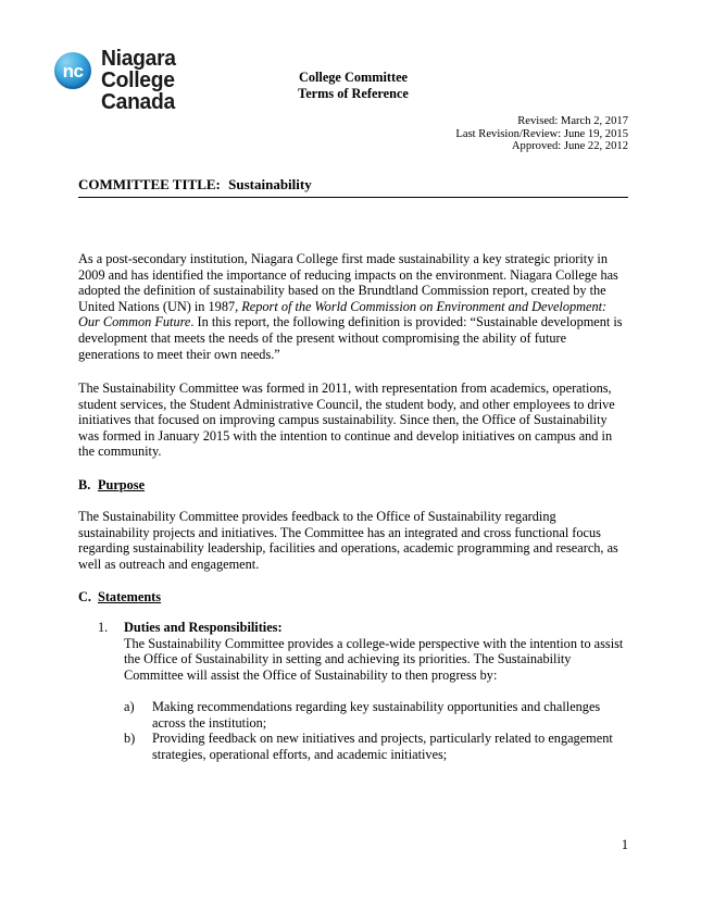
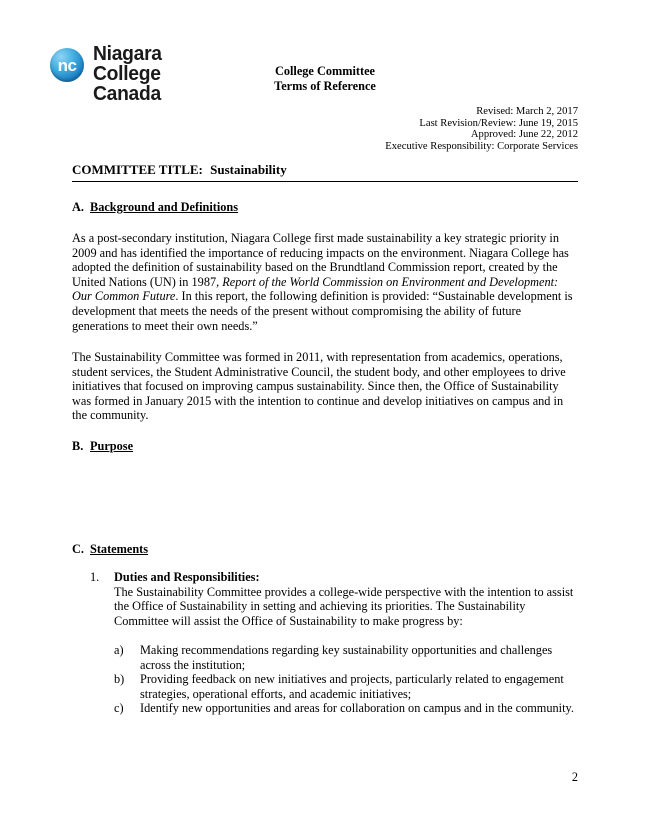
  nc
  Niagara
  College
  Canada
  College Committee
  Terms of Reference
  Revised: March 2, 2017
  Last Revision/Review: June 19, 2015
  Approved: June 22, 2012
+ Executive Responsibility: Corporate Services
  COMMITTEE TITLE: Sustainability
+ A. Background and Definitions
  As a post-secondary institution, Niagara College first made sustainability a key strategic priority in 2009 and has identified the importance of reducing impacts on the environment. Niagara College has adopted the definition of sustainability based on the Brundtland Commission report, created by the United Nations (UN) in 1987, Report of the World Commission on Environment and Development: Our Common Future. In this report, the following definition is provided: “Sustainable development is development that meets the needs of the present without compromising the ability of future generations to meet their own needs.”
  The Sustainability Committee was formed in 2011, with representation from academics, operations, student services, the Student Administrative Council, the student body, and other employees to drive initiatives that focused on improving campus sustainability. Since then, the Office of Sustainability was formed in January 2015 with the intention to continue and develop initiatives on campus and in the community.
  B. Purpose
- The Sustainability Committee provides feedback to the Office of Sustainability regarding sustainability projects and initiatives. The Committee has an integrated and cross functional focus regarding sustainability leadership, facilities and operations, academic programming and research, as well as outreach and engagement.
  C. Statements
  1.
  Duties and Responsibilities:
- The Sustainability Committee provides a college-wide perspective with the intention to assist the Office of Sustainability in setting and achieving its priorities. The Sustainability Committee will assist the Office of Sustainability to then progress by:
+ The Sustainability Committee provides a college-wide perspective with the intention to assist the Office of Sustainability in setting and achieving its priorities. The Sustainability Committee will assist the Office of Sustainability to make progress by:
  a)
  Making recommendations regarding key sustainability opportunities and challenges across the institution;
  b)
  Providing feedback on new initiatives and projects, particularly related to engagement strategies, operational efforts, and academic initiatives;
+ c)
+ Identify new opportunities and areas for collaboration on campus and in the community.
- 1
+ 2
